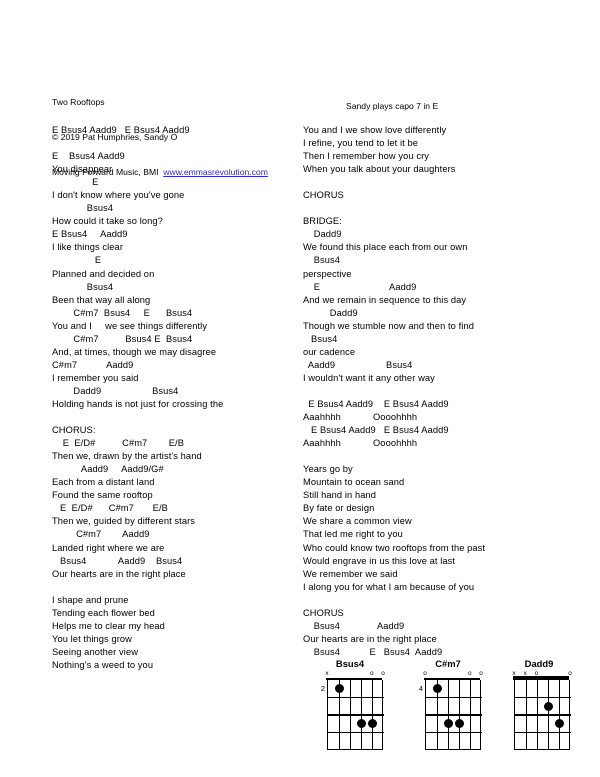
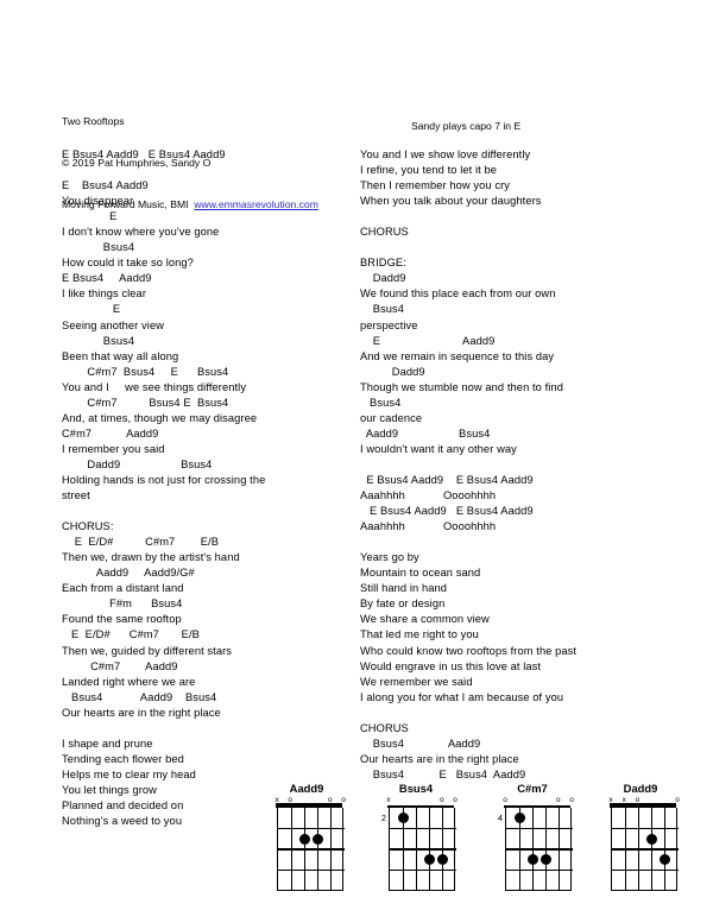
  Two Rooftops
  © 2019 Pat Humphries, Sandy O
  Moving Forward Music, BMI www.emmasrevolution.com
  Sandy plays capo 7 in E
  E Bsus4 Aadd9 E Bsus4 Aadd9
  E Bsus4 Aadd9
  You disappear
  E
  I don't know where you've gone
  Bsus4
  How could it take so long?
  E Bsus4 Aadd9
  I like things clear
  E
- Planned and decided on
+ Seeing another view
  Bsus4
  Been that way all along
  C#m7 Bsus4 E Bsus4
  You and I we see things differently
  C#m7 Bsus4 E Bsus4
  And, at times, though we may disagree
  C#m7 Aadd9
  I remember you said
  Dadd9 Bsus4
  Holding hands is not just for crossing the
+ street
  CHORUS:
  E E/D# C#m7 E/B
  Then we, drawn by the artist's hand
  Aadd9 Aadd9/G#
  Each from a distant land
+ F#m Bsus4
  Found the same rooftop
  E E/D# C#m7 E/B
  Then we, guided by different stars
  C#m7 Aadd9
  Landed right where we are
  Bsus4 Aadd9 Bsus4
  Our hearts are in the right place
  I shape and prune
  Tending each flower bed
  Helps me to clear my head
  You let things grow
- Seeing another view
+ Planned and decided on
  Nothing's a weed to you
  You and I we show love differently
  I refine, you tend to let it be
  Then I remember how you cry
  When you talk about your daughters
  CHORUS
  BRIDGE:
  Dadd9
  We found this place each from our own
  Bsus4
  perspective
  E Aadd9
  And we remain in sequence to this day
  Dadd9
  Though we stumble now and then to find
  Bsus4
  our cadence
  Aadd9 Bsus4
  I wouldn't want it any other way
  E Bsus4 Aadd9 E Bsus4 Aadd9
  Aaahhhh Oooohhhh
  E Bsus4 Aadd9 E Bsus4 Aadd9
  Aaahhhh Oooohhhh
  Years go by
  Mountain to ocean sand
  Still hand in hand
  By fate or design
  We share a common view
  That led me right to you
  Who could know two rooftops from the past
  Would engrave in us this love at last
  We remember we said
  I along you for what I am because of you
  CHORUS
  Bsus4 Aadd9
  Our hearts are in the right place
  Bsus4 E Bsus4 Aadd9
+ Aadd9
  Bsus4
  2
  C#m7
  4
  Dadd9
